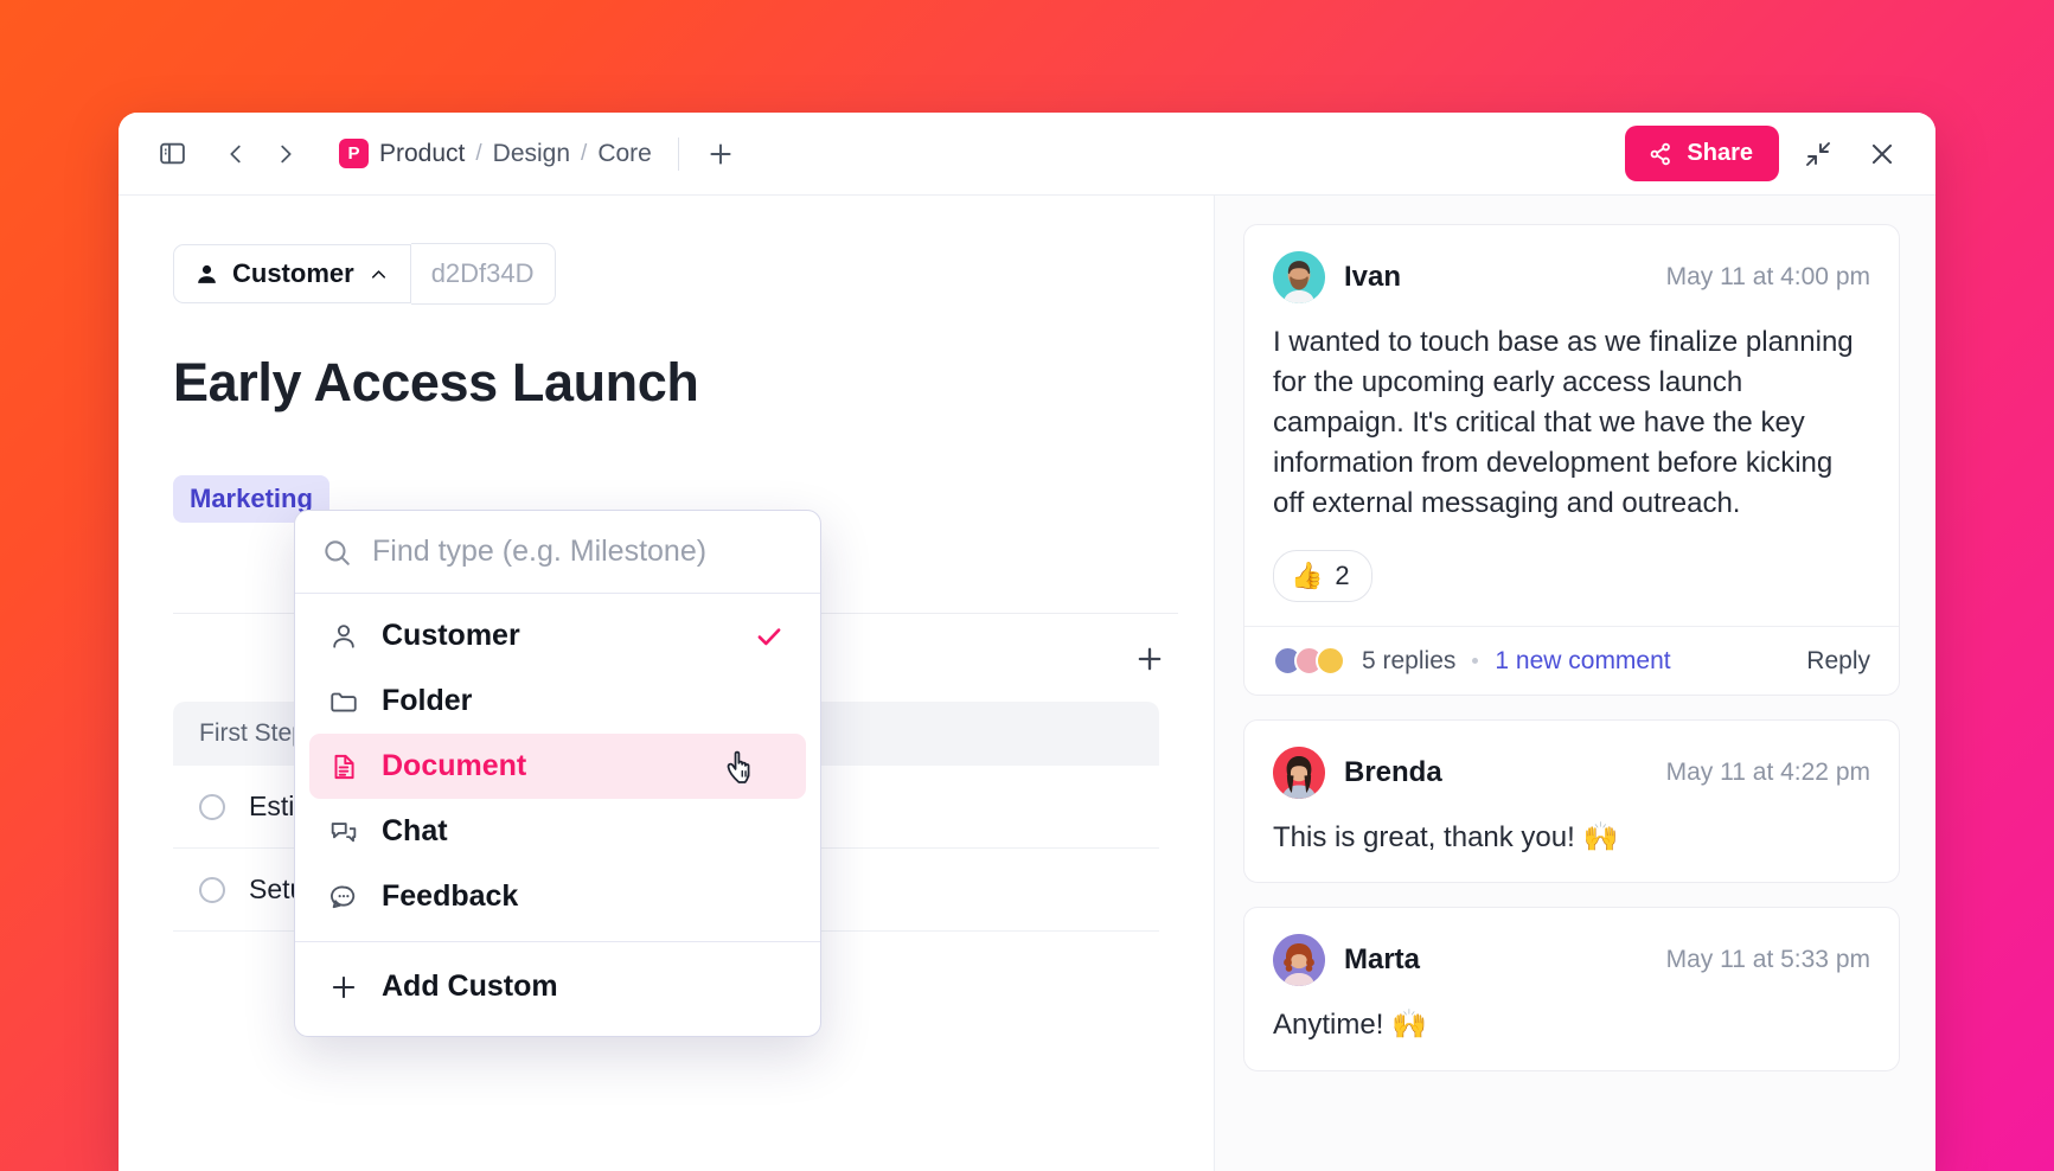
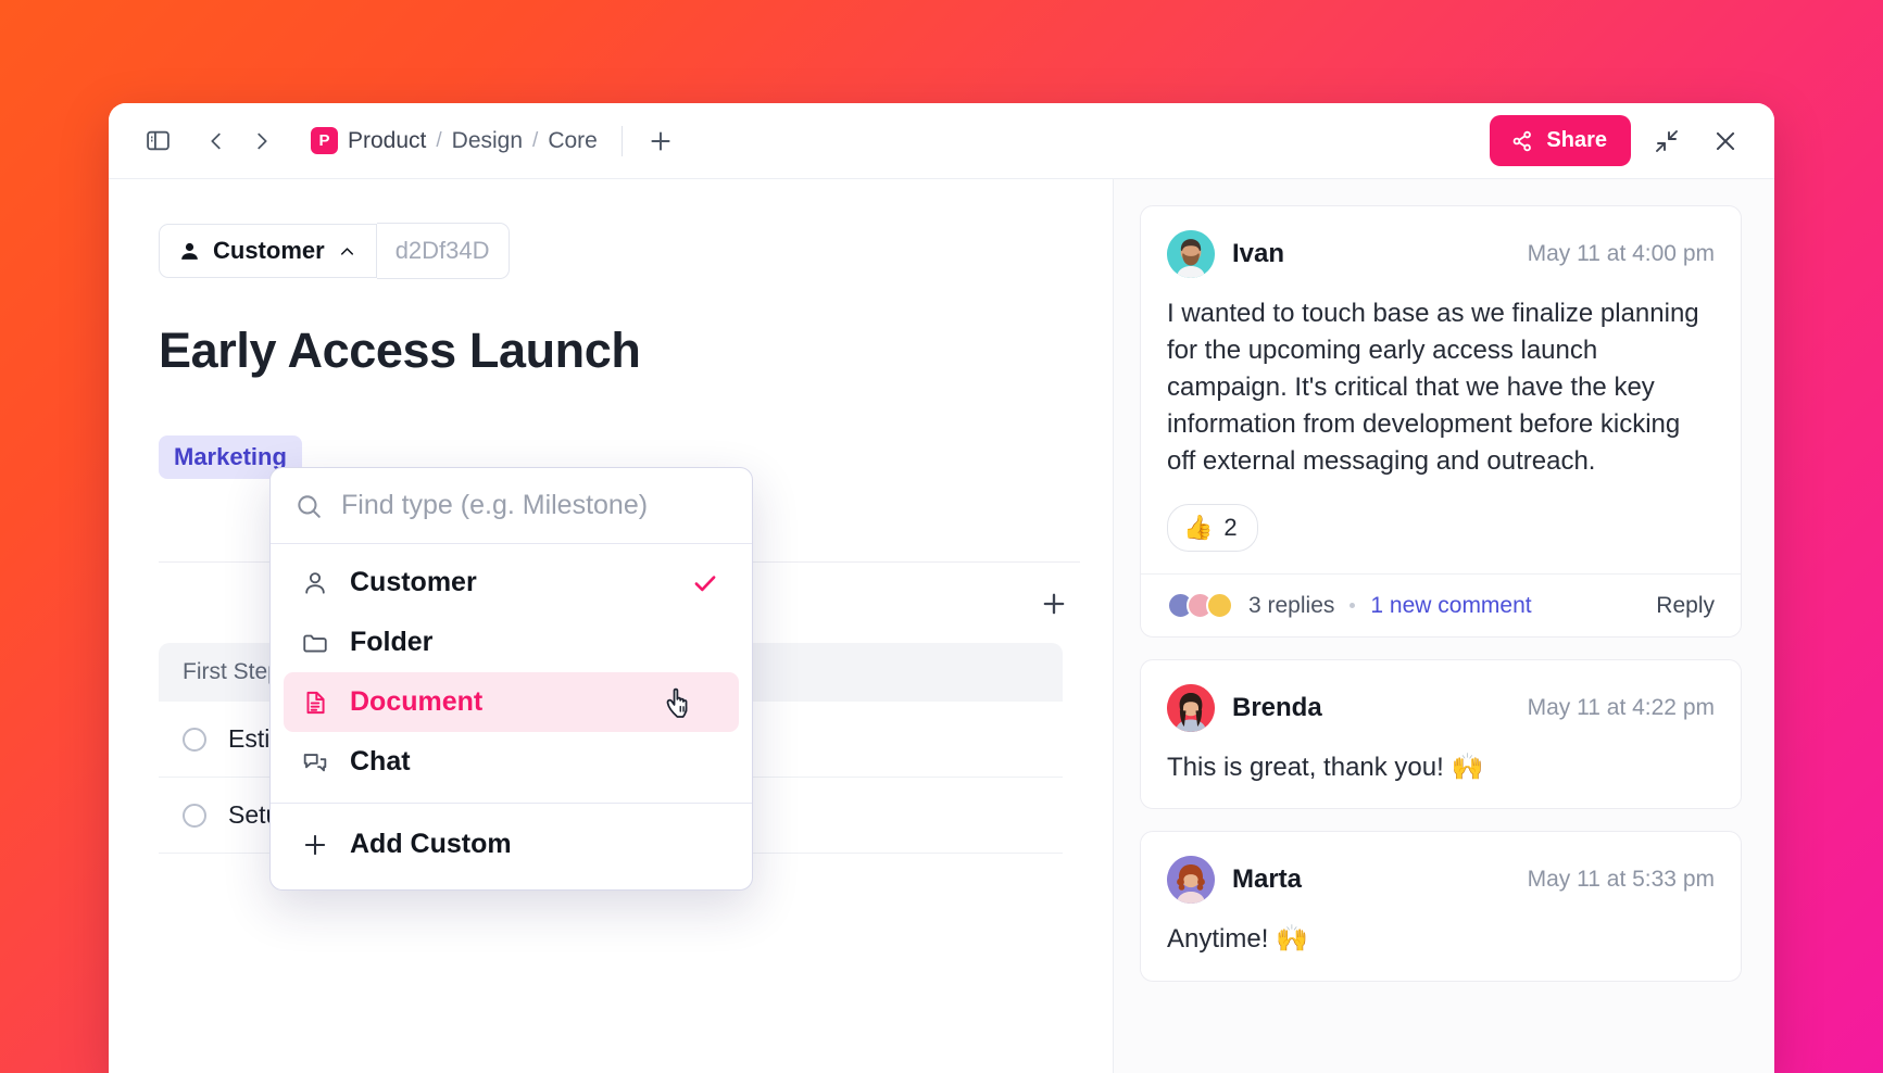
  P
  Product
  /
  Design
  /
  Core
  Share
  Customer
  d2Df34D
  Early Access Launch
  Marketing
  Find type (e.g. Milestone)
  Customer
  Folder
  Document
  Chat
- Feedback
  Add Custom
  Ivan
  May 11 at 4:00 pm
  I wanted to touch base as we finalize planning for the upcoming early access launch campaign. It's critical that we have the key information from development before kicking off external messaging and outreach.
  👍
  2
- 5 replies
+ 3 replies
  1 new comment
  Reply
  Brenda
  May 11 at 4:22 pm
  This is great, thank you! 🙌
  Marta
  May 11 at 5:33 pm
  Anytime! 🙌
